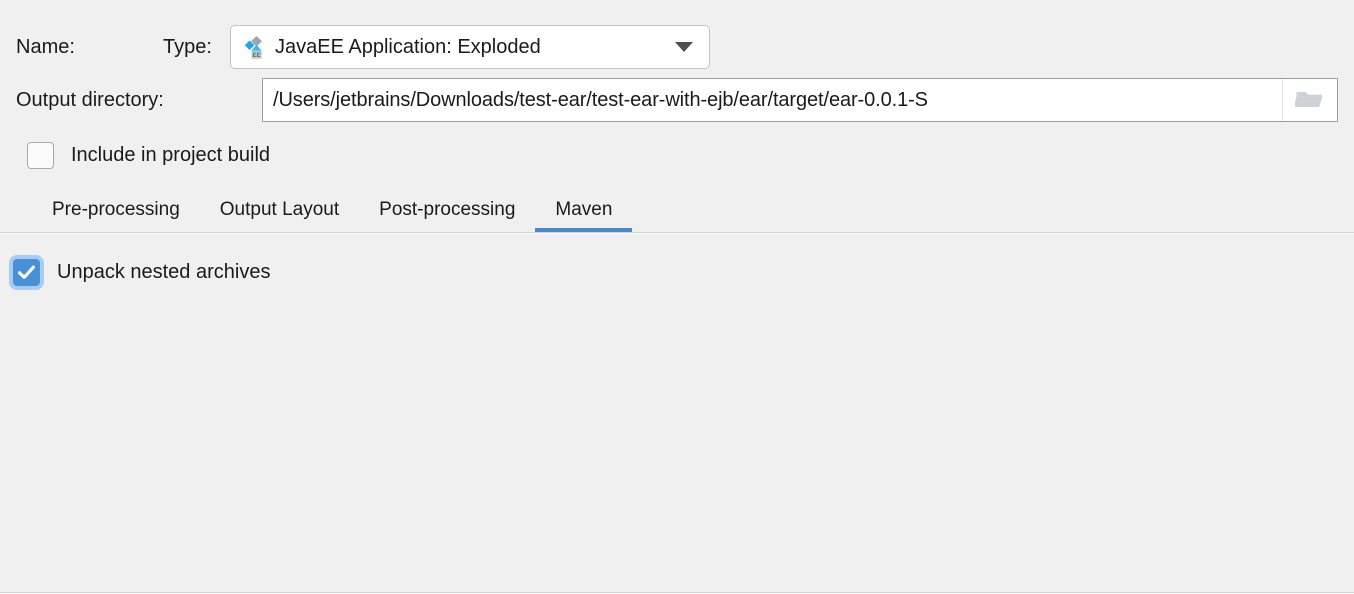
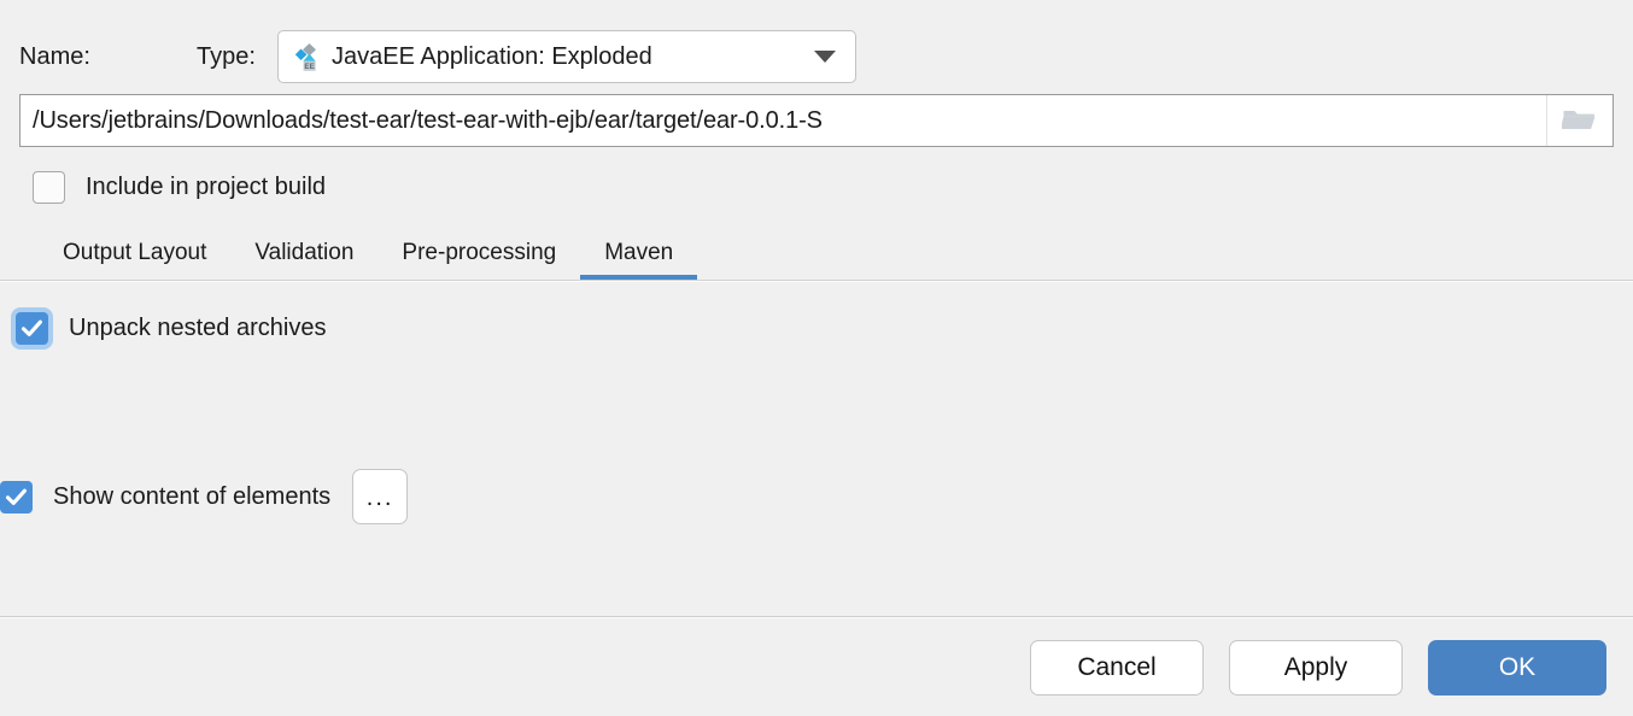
  Name:
  Type:
  JavaEE Application: Exploded
- Output directory:
  /Users/jetbrains/Downloads/test-ear/test-ear-with-ejb/ear/target/ear-0.0.1-S
  Include in project build
- Pre-processing
+ Output Layout
+ Validation
- Output Layout
+ Pre-processing
- Post-processing
  Maven
  Unpack nested archives
+ Show content of elements
+ ...
+ Cancel
+ Apply
+ OK
